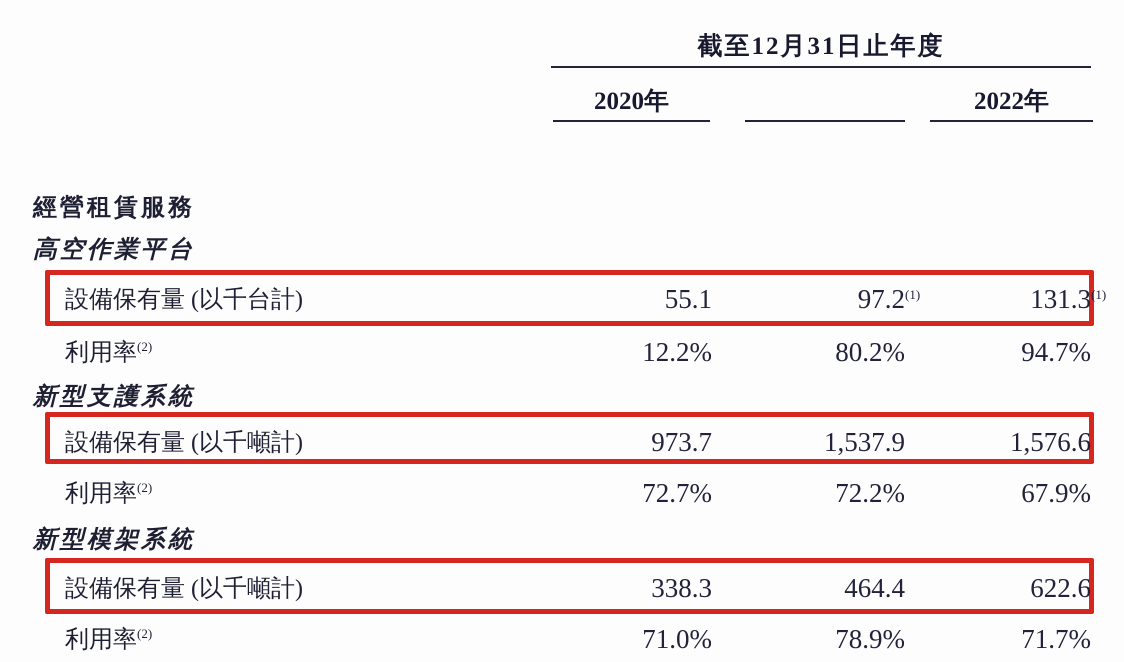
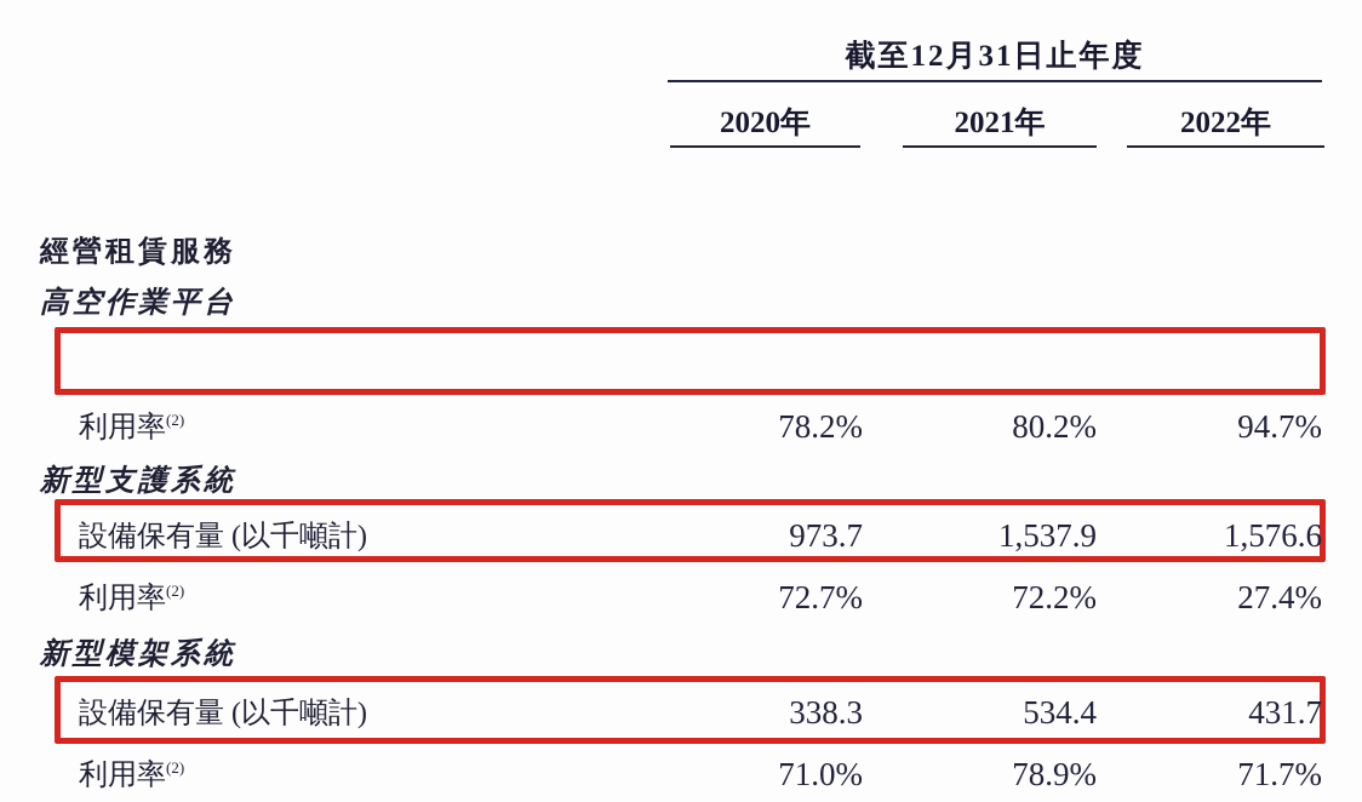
  截至12月31日止年度
  2020年
+ 2021年
  2022年
  經營租賃服務
  高空作業平台
- 設備保有量 (以千台計)
- 55.1
- 97.2(1)
- 131.3(1)
  利用率(2)
- 12.2%
+ 78.2%
  80.2%
  94.7%
  新型支護系統
  設備保有量 (以千噸計)
  973.7
  1,537.9
  1,576.6
  利用率(2)
  72.7%
  72.2%
- 67.9%
+ 27.4%
  新型模架系統
  設備保有量 (以千噸計)
  338.3
- 464.4
+ 534.4
- 622.6
+ 431.7
  利用率(2)
  71.0%
  78.9%
  71.7%
